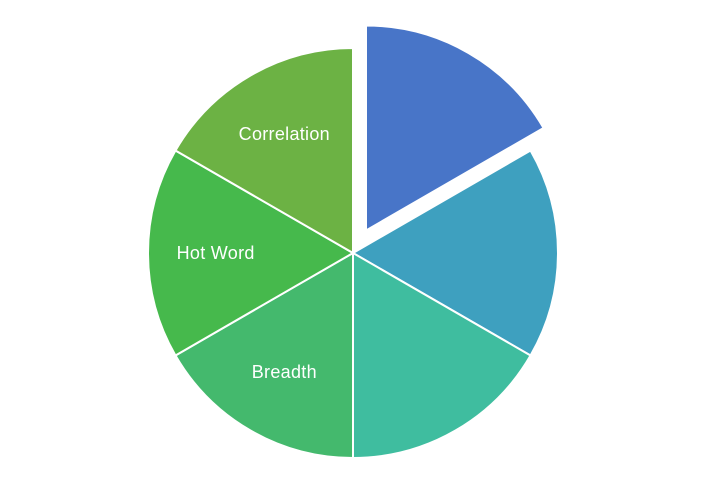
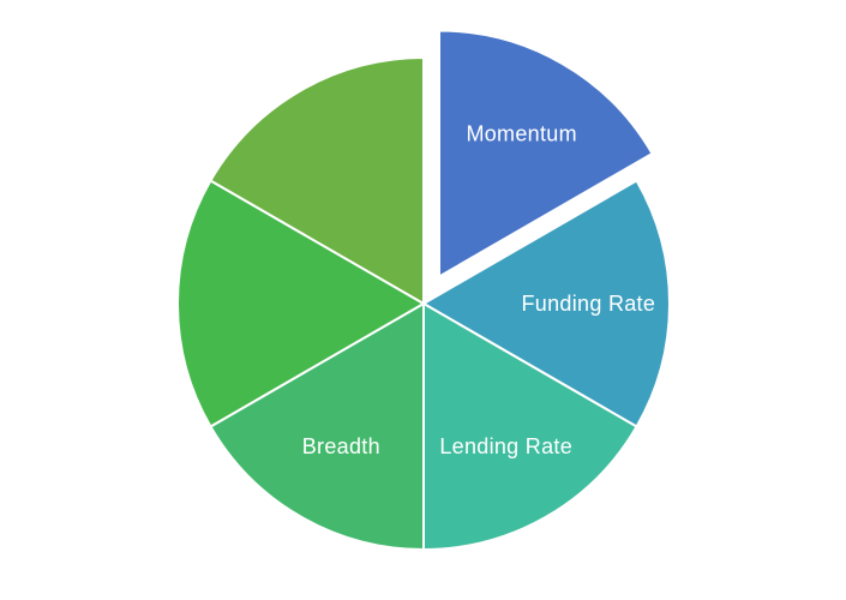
+ Momentum
+ Funding Rate
+ Lending Rate
  Breadth
- Hot Word
- Correlation
